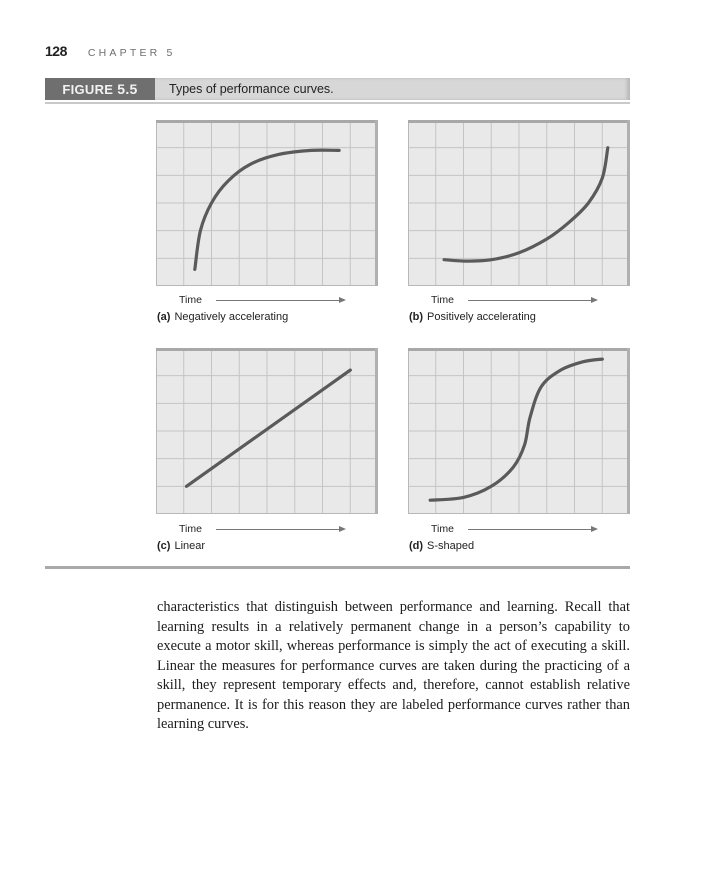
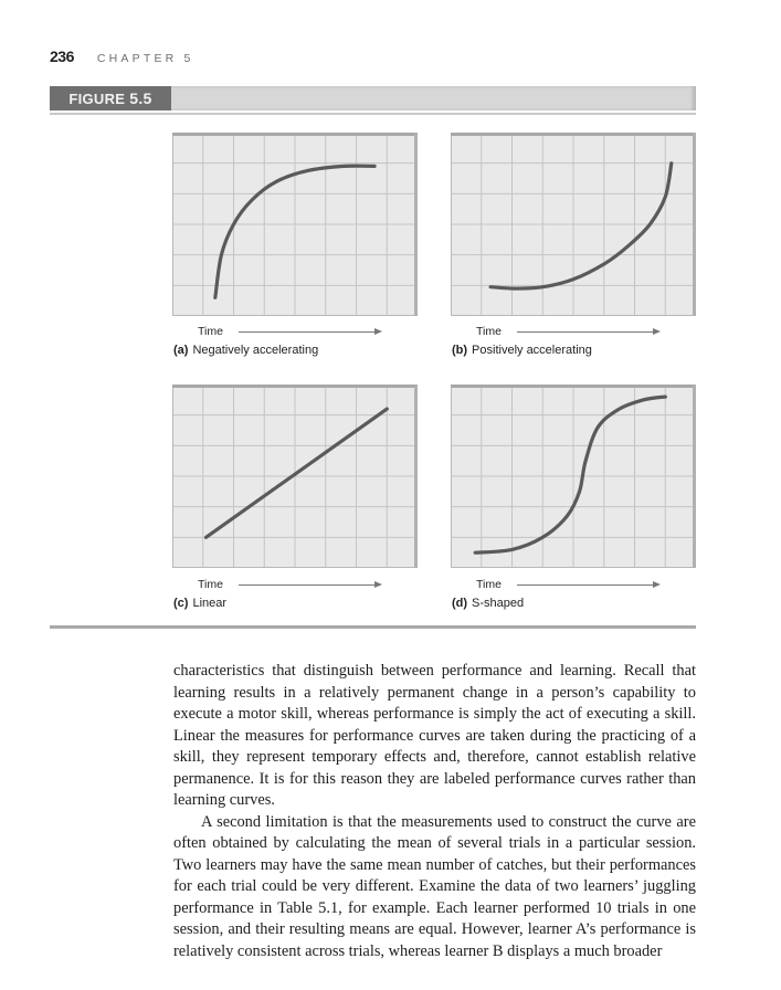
- 128
+ 236
  CHAPTER 5
  FIGURE
  5.5
- Types of performance curves.
  Time
  (a) Negatively accelerating
  Time
  (b) Positively accelerating
  Time
  (c) Linear
  Time
  (d) S-shaped
  characteristics that distinguish between performance and learning. Recall that learning results in a relatively permanent change in a person’s capability to execute a motor skill, whereas performance is simply the act of executing a skill. Linear the measures for performance curves are taken during the practicing of a skill, they represent temporary effects and, therefore, cannot establish relative permanence. It is for this reason they are labeled performance curves rather than learning curves.
+ A second limitation is that the measurements used to construct the curve are often obtained by calculating the mean of several trials in a particular session. Two learners may have the same mean number of catches, but their performances for each trial could be very different. Examine the data of two learners’ juggling performance in Table 5.1, for example. Each learner performed 10 trials in one session, and their resulting means are equal. However, learner A’s performance is relatively consistent across trials, whereas learner B displays a much broader
